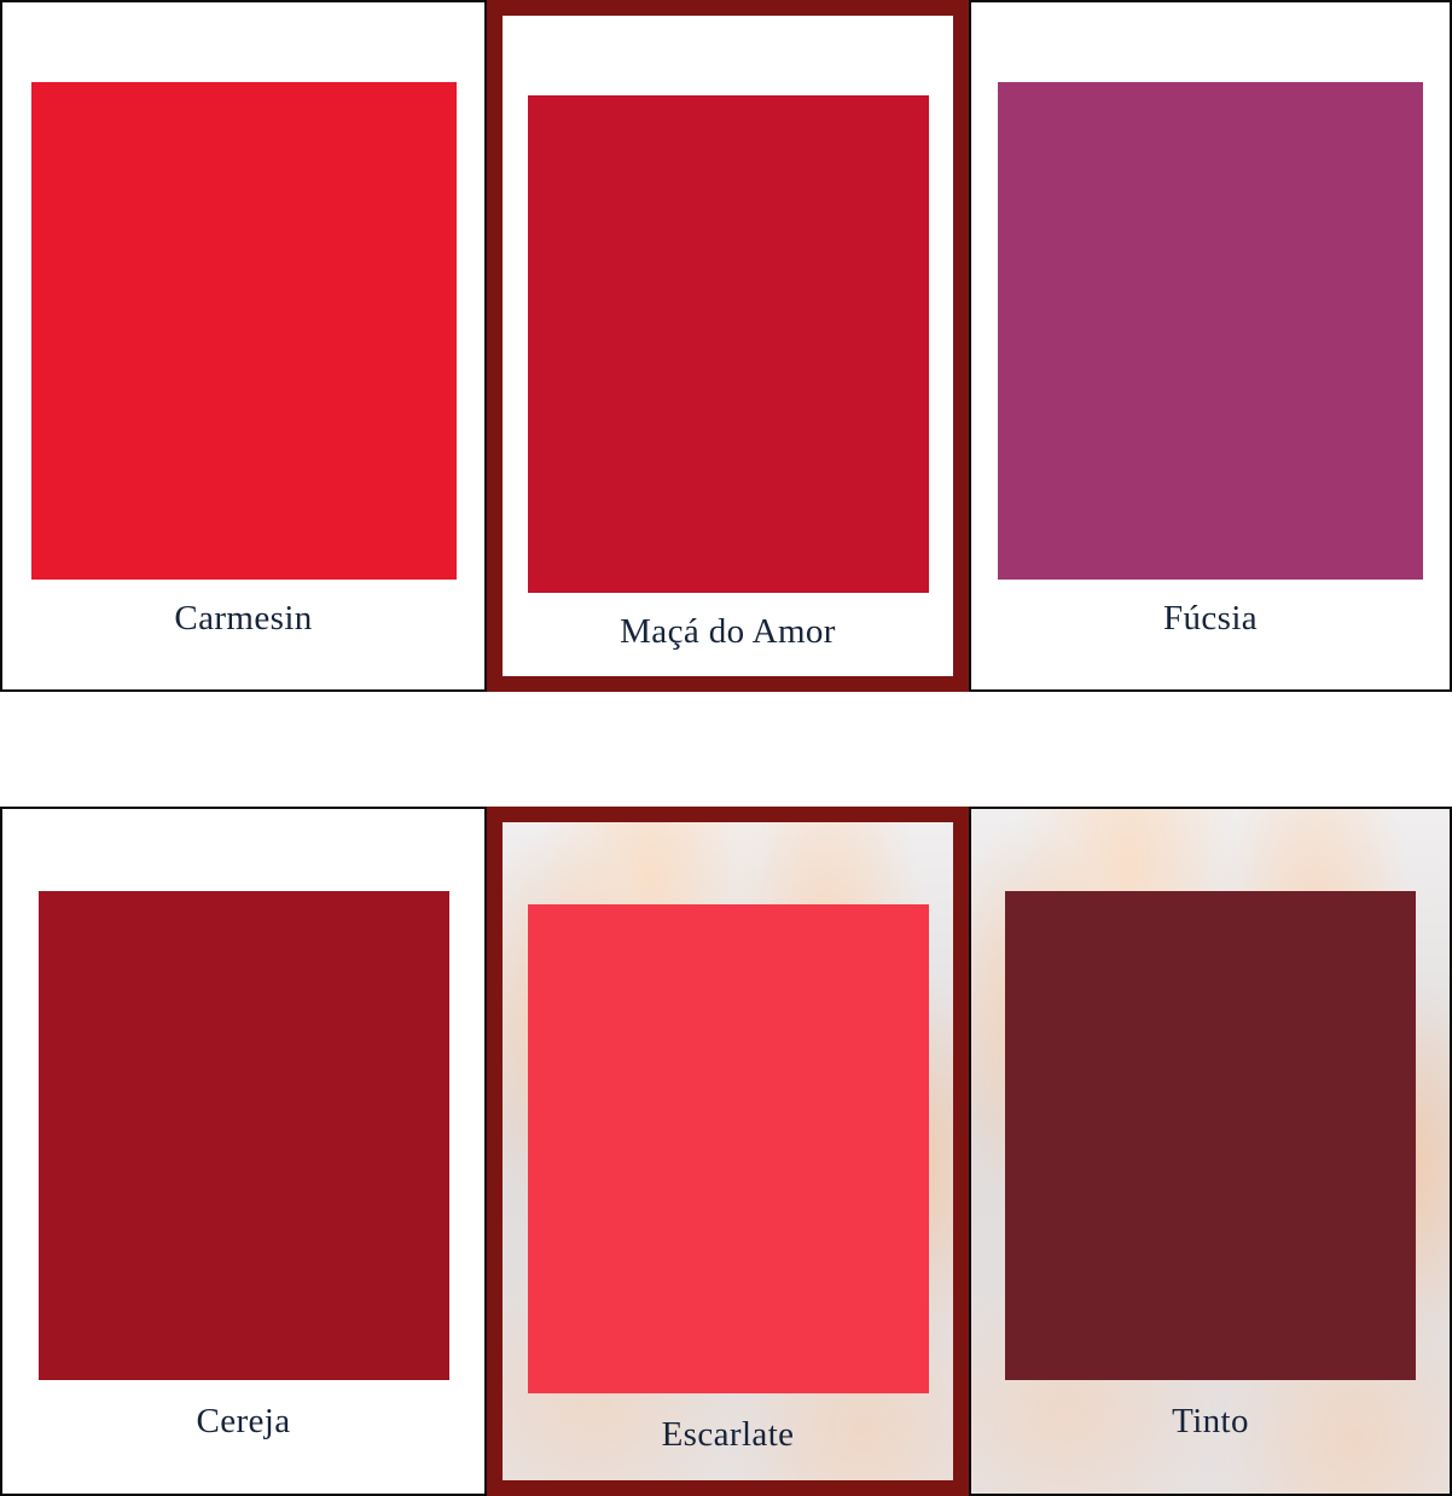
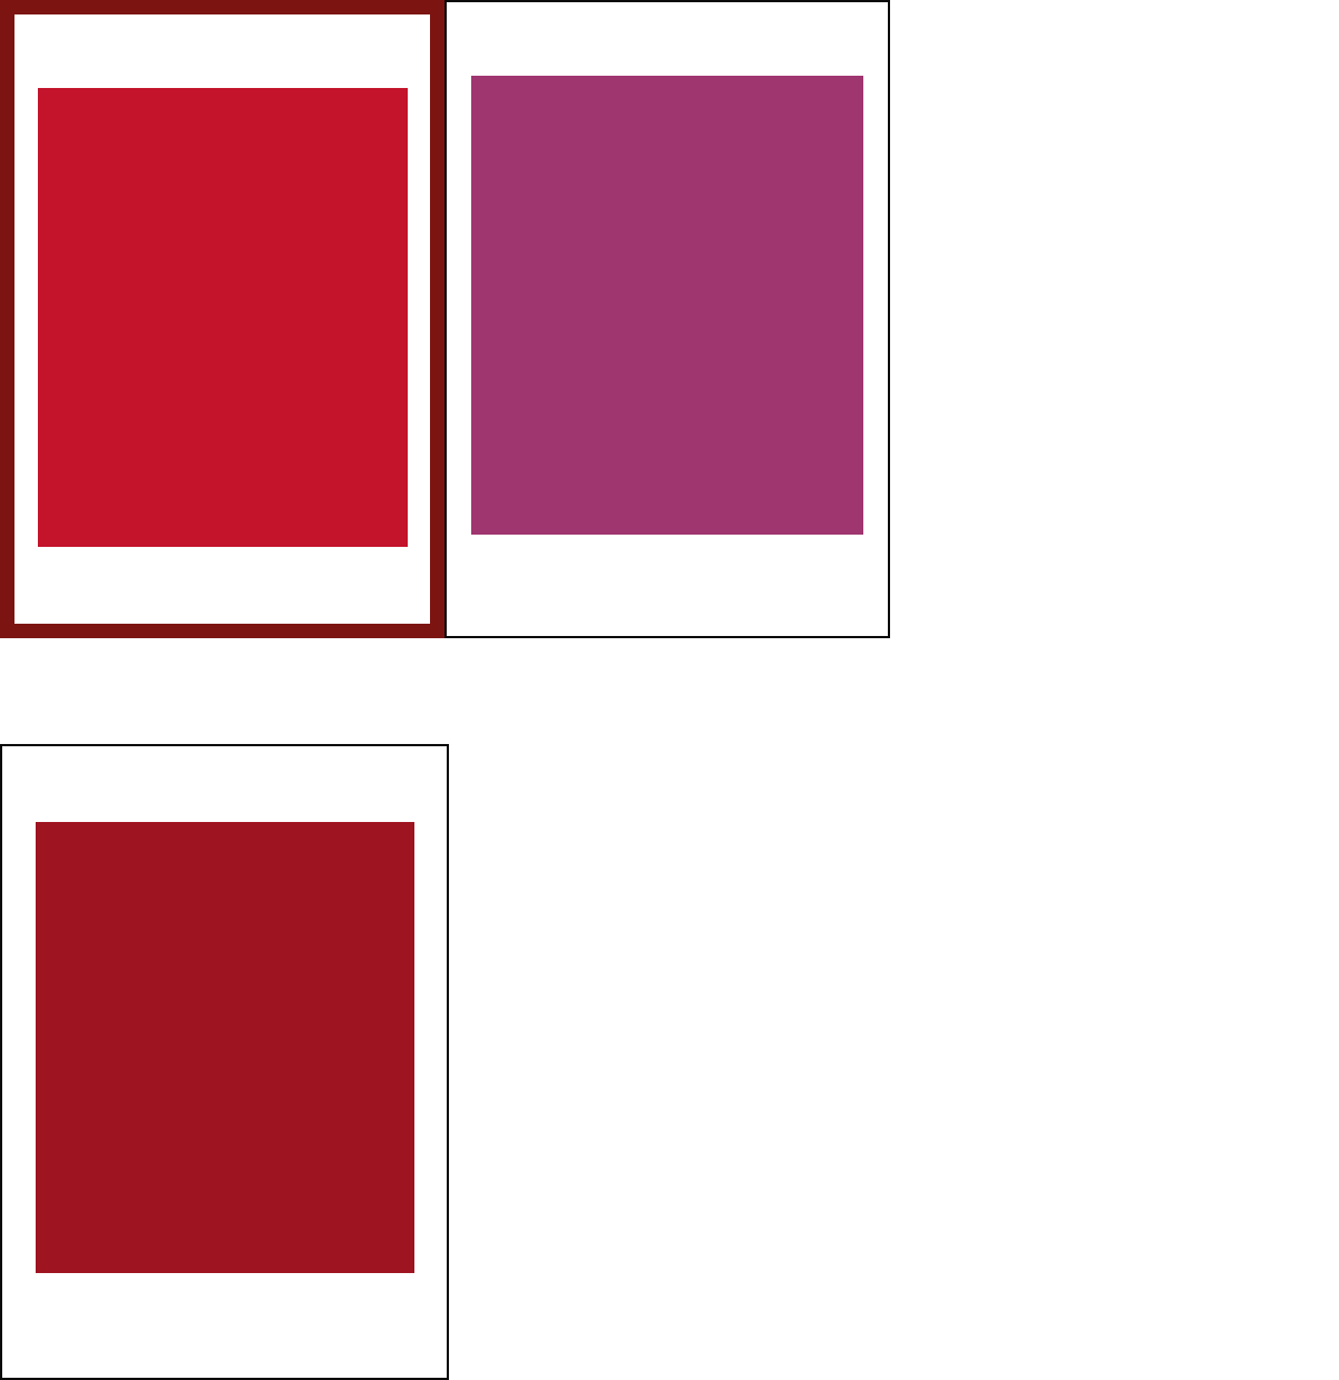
- Carmesin
- Maçá do Amor
- Fúcsia
- Cereja
- Escarlate
- Tinto
